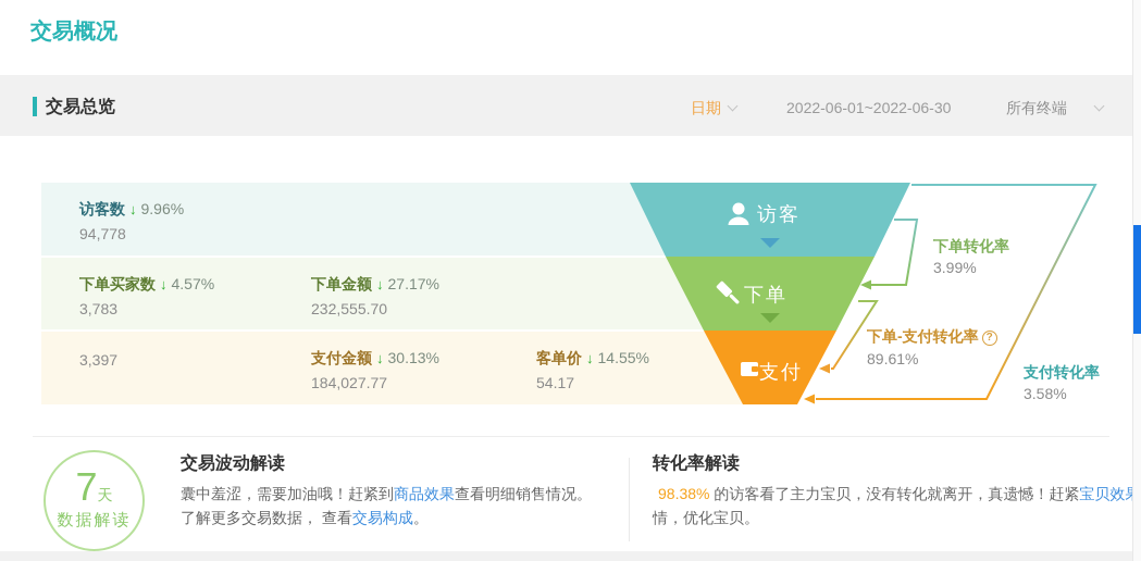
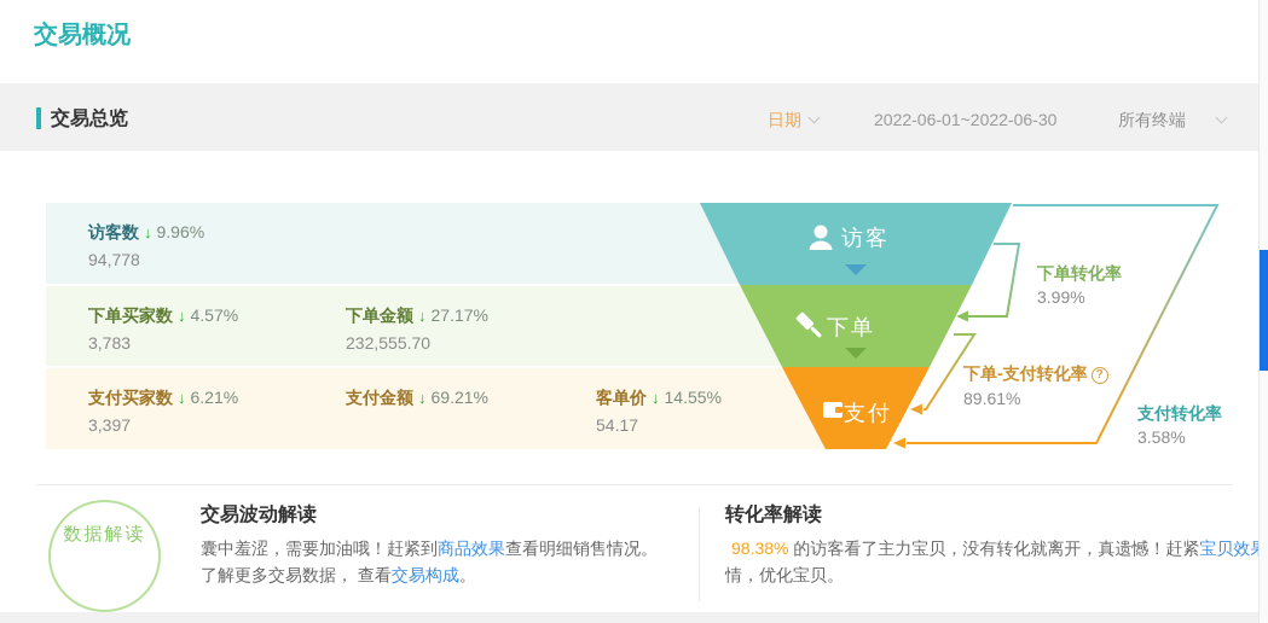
  交易概况
  交易总览
  日期
  2022-06-01~2022-06-30
  所有终端
  访客数 ↓ 9.96%
  94,778
  下单买家数 ↓ 4.57%
  3,783
  下单金额 ↓ 27.17%
  232,555.70
+ 支付买家数 ↓ 6.21%
  3,397
- 支付金额 ↓ 30.13%
+ 支付金额 ↓ 69.21%
- 184,027.77
  客单价 ↓ 14.55%
  54.17
  访客
  下单
  支付
  下单转化率
  3.99%
  下单-支付转化率 ?
  89.61%
  支付转化率
  3.58%
- 7天
  数据解读
  交易波动解读
  囊中羞涩，需要加油哦！赶紧到商品效果查看明细销售情况。
  了解更多交易数据， 查看交易构成。
  转化率解读
  98.38% 的访客看了主力宝贝，没有转化就离开，真遗憾！赶紧宝贝效
  情，优化宝贝。
